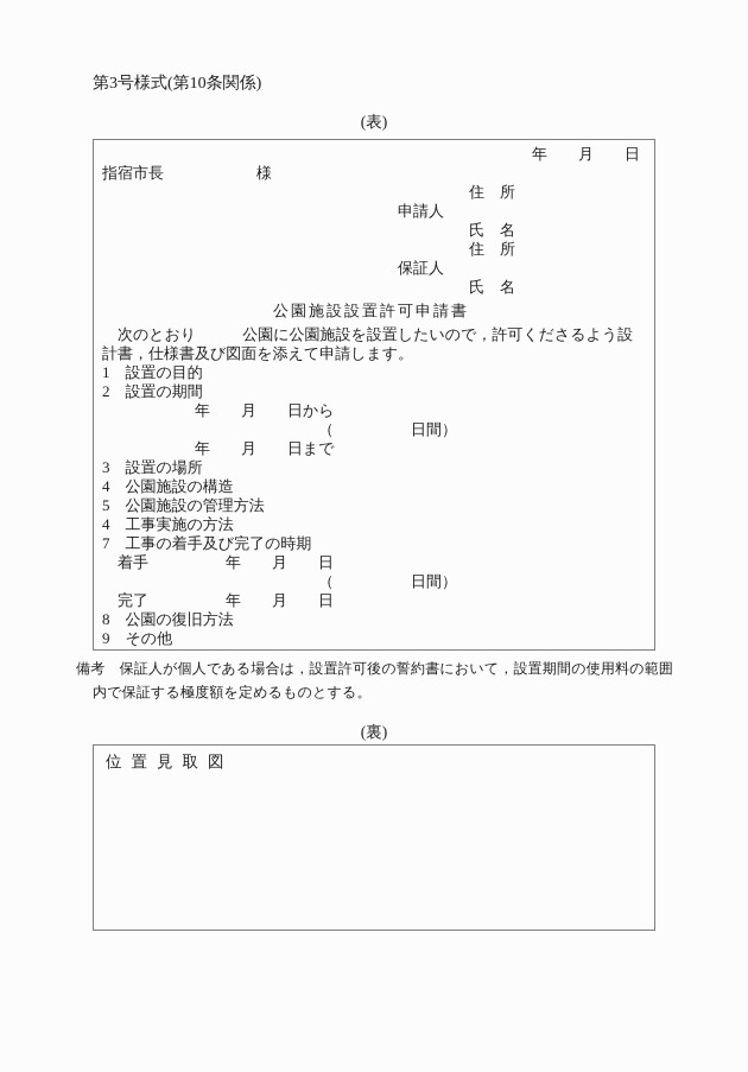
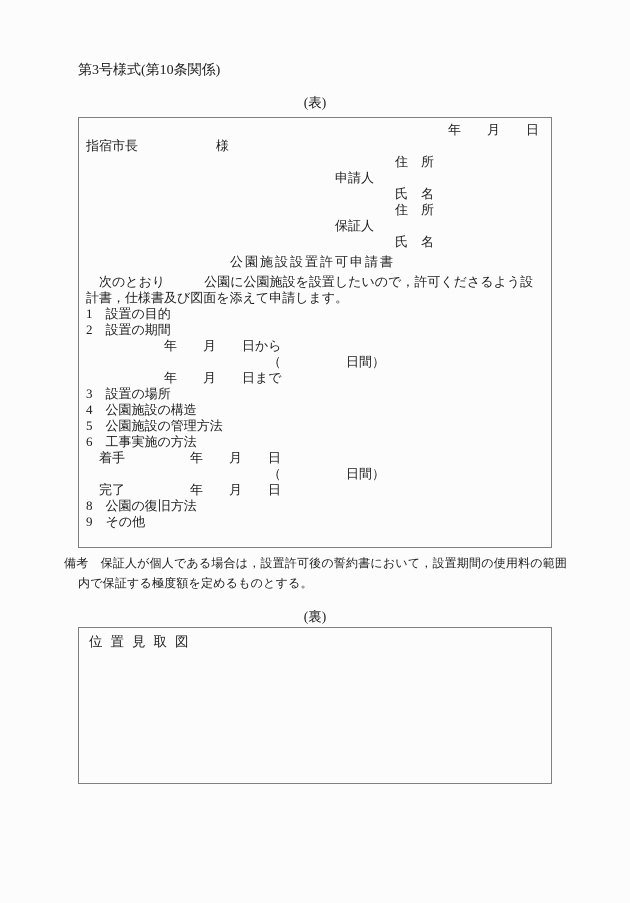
  第3号様式(第10条関係)
  (表)
  年 月 日
  指宿市長 様
  住 所
  申請人
  氏 名
  住 所
  保証人
  氏 名
  公園施設設置許可申請書
  次のとおり 公園に公園施設を設置したいので，許可くださるよう設計書，仕様書及び図面を添えて申請します。
  1 設置の目的
  2 設置の期間
  年 月 日から
  （ 日間）
  年 月 日まで
  3 設置の場所
  4 公園施設の構造
  5 公園施設の管理方法
- 4 工事実施の方法
+ 6 工事実施の方法
- 7 工事の着手及び完了の時期
  着手 年 月 日
  （ 日間）
  完了 年 月 日
  8 公園の復旧方法
  9 その他
  備考 保証人が個人である場合は，設置許可後の誓約書において，設置期間の使用料の範囲内で保証する極度額を定めるものとする。
  (裏)
  位置見取図
